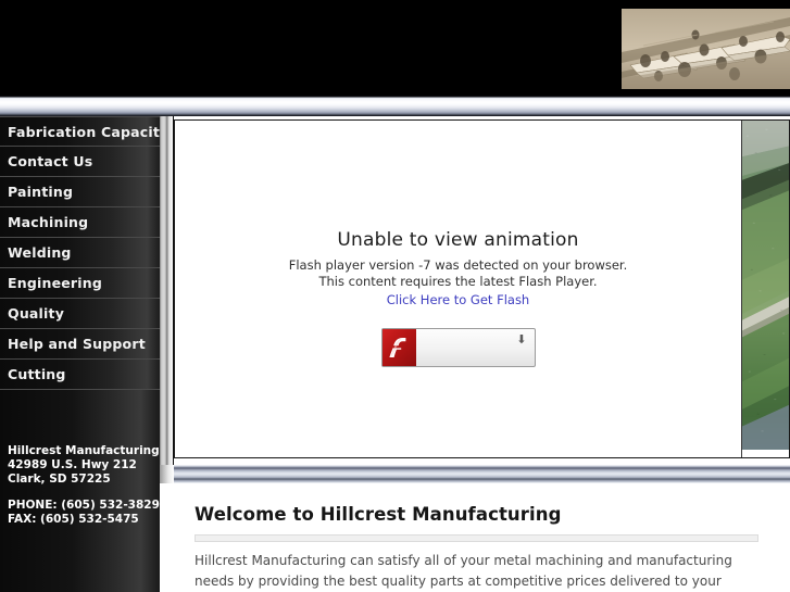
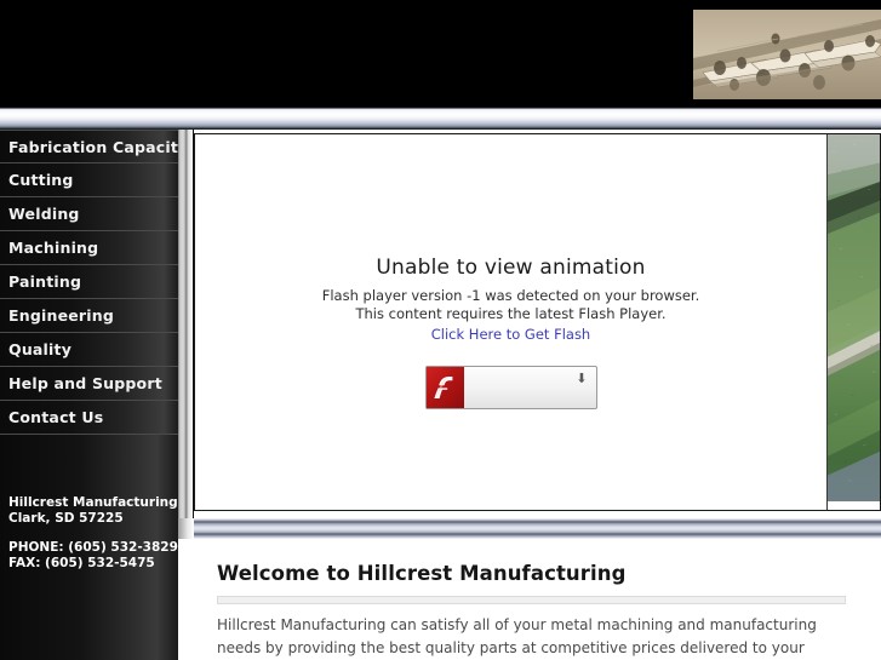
  Fabrication Capacit
- Contact Us
+ Cutting
- Painting
+ Welding
  Machining
- Welding
+ Painting
  Engineering
  Quality
  Help and Support
- Cutting
+ Contact Us
  Hillcrest Manufacturing
- 42989 U.S. Hwy 212
  Clark, SD 57225
  PHONE: (605) 532-3829
  FAX: (605) 532-5475
  Unable to view animation
- Flash player version -7 was detected on your browser.
+ Flash player version -1 was detected on your browser.
  This content requires the latest Flash Player.
  Click Here to Get Flash
  ⬇
  Welcome to Hillcrest Manufacturing
  Hillcrest Manufacturing can satisfy all of your metal machining and manufacturing needs by providing the best quality parts at competitive prices delivered to your
